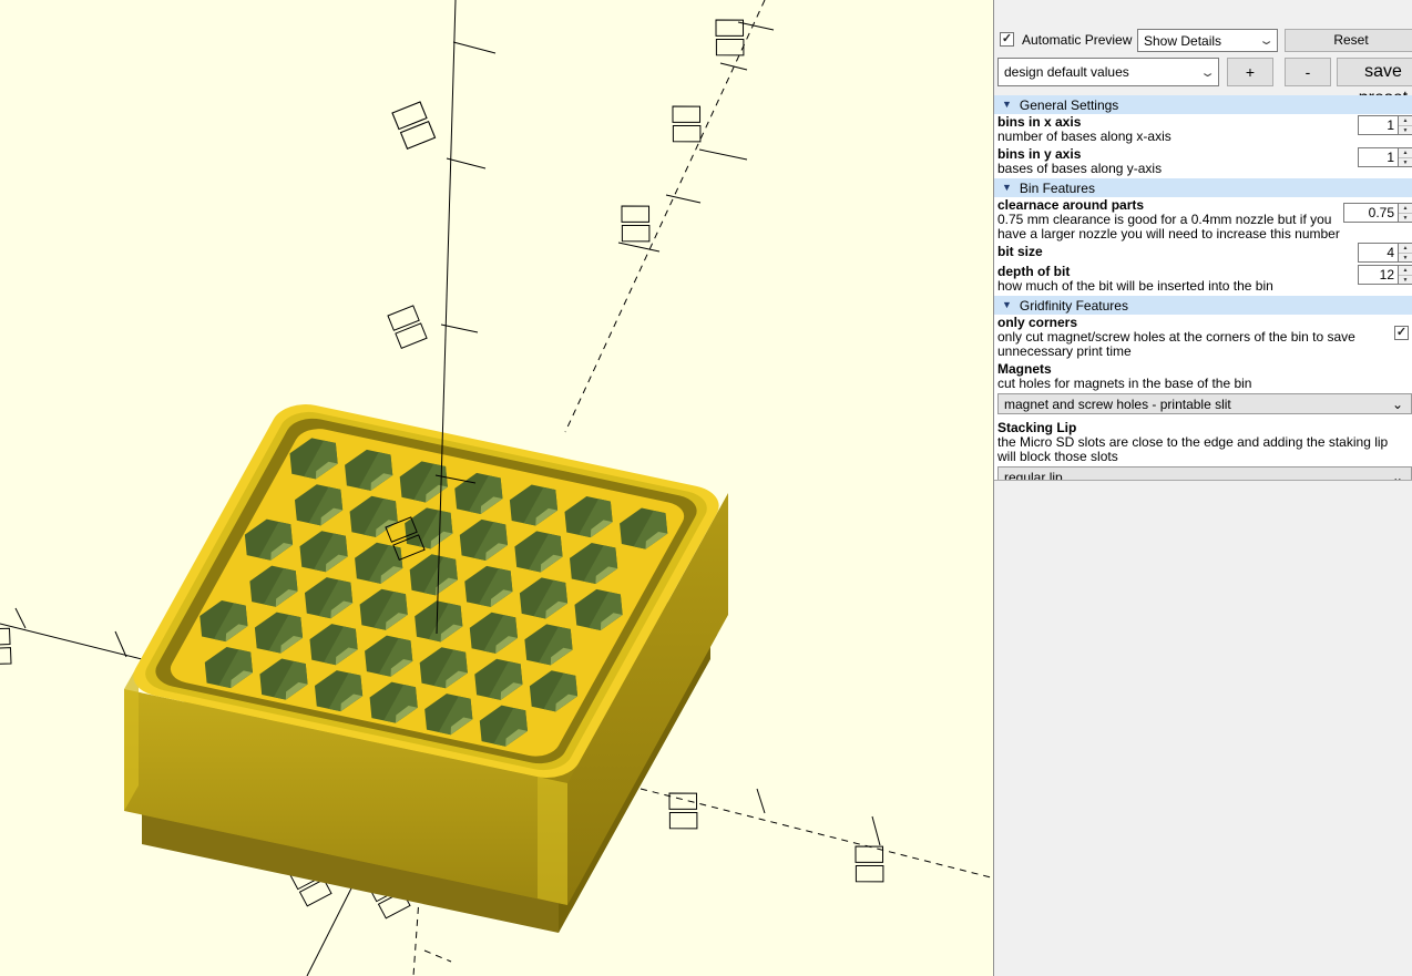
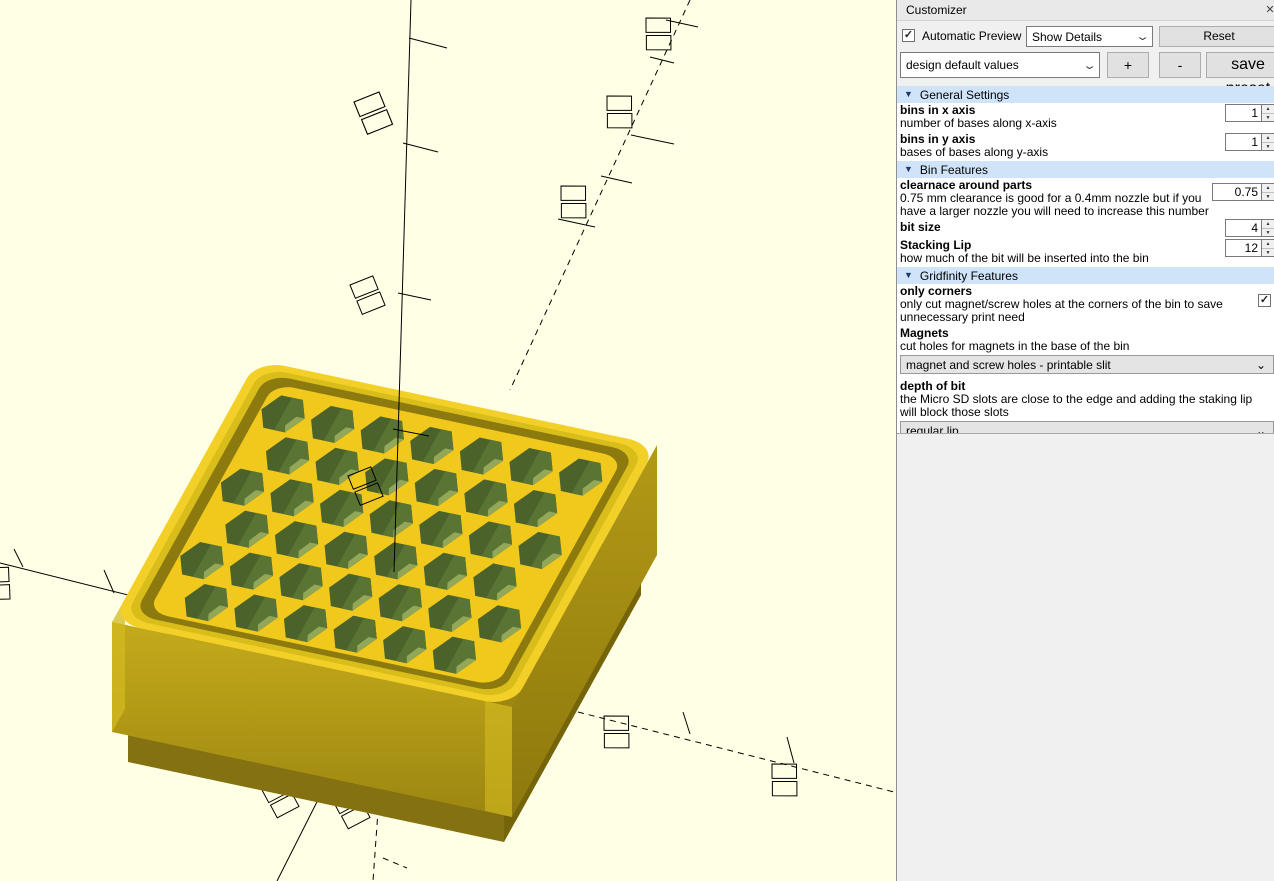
+ Customizer
+ ✕
  ✓
  Automatic Preview
  Show Details
  ⌄
  Reset
  design default values
  ⌄
  +
  -
  ▼
  General Settings
  bins in x axis
  number of bases along x-axis
  1
  bins in y axis
  bases of bases along y-axis
  1
  ▼
  Bin Features
  clearnace around parts
  0.75 mm clearance is good for a 0.4mm nozzle but if you have a larger nozzle you will need to increase this number
  0.75
  bit size
  4
- depth of bit
+ Stacking Lip
  how much of the bit will be inserted into the bin
  12
  ▼
  Gridfinity Features
  only corners
- only cut magnet/screw holes at the corners of the bin to save unnecessary print time
+ only cut magnet/screw holes at the corners of the bin to save unnecessary print need
  ✓
  Magnets
  cut holes for magnets in the base of the bin
  magnet and screw holes - printable slit
  ⌄
- Stacking Lip
+ depth of bit
  the Micro SD slots are close to the edge and adding the staking lip will block those slots
  regular lip
  ⌄
